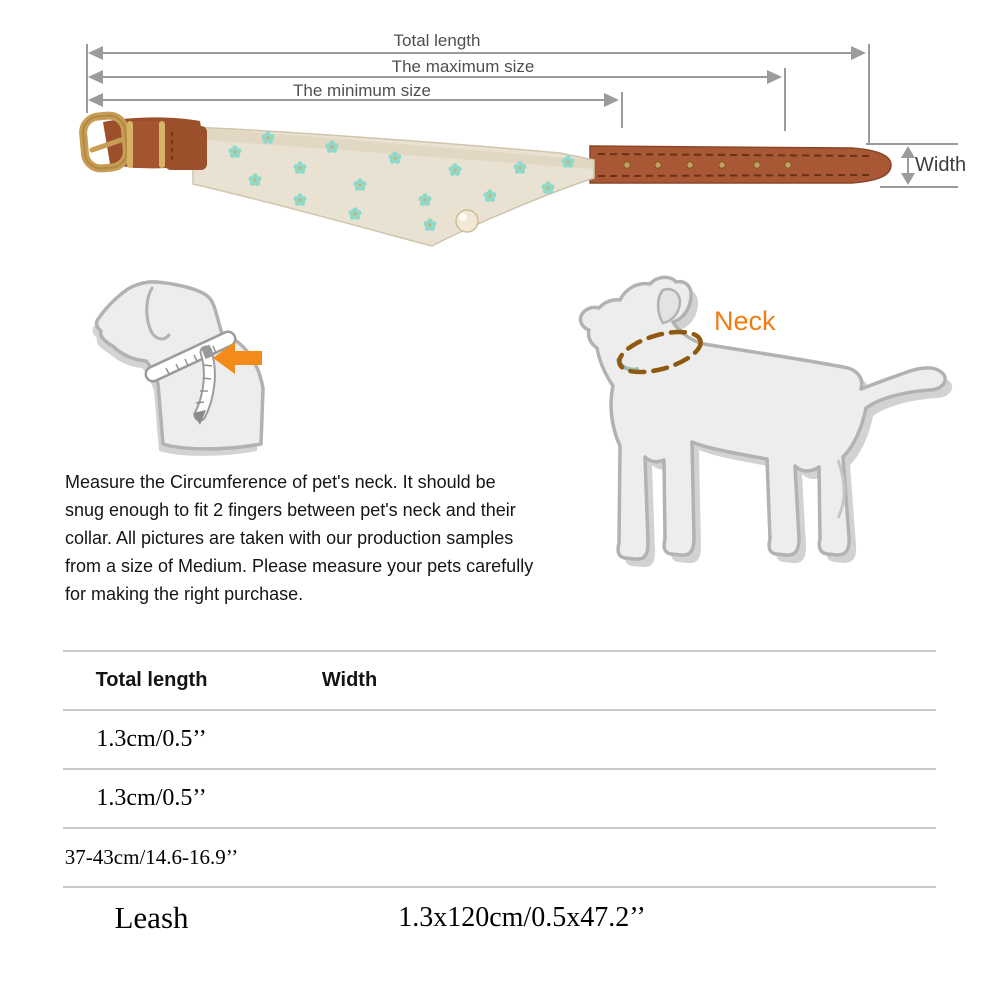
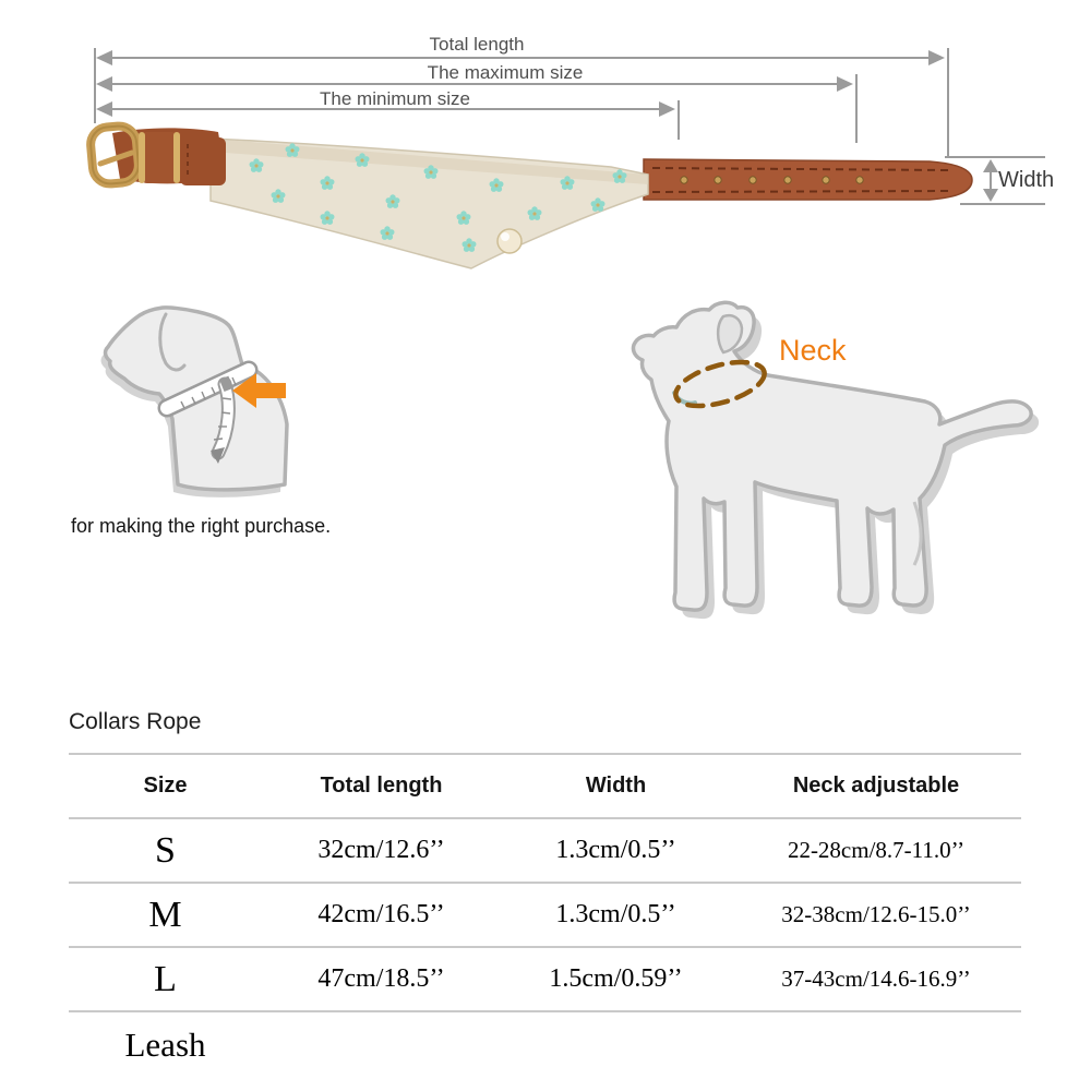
  Total length
  The maximum size
  The minimum size
  Width
  Neck
- Measure the Circumference of pet's neck. It should be
- snug enough to fit 2 fingers between pet's neck and their
- collar. All pictures are taken with our production samples
- from a size of Medium. Please measure your pets carefully
  for making the right purchase.
+ Collars Rope
+ Size
  Total length
  Width
+ Neck adjustable
+ S
+ 32cm/12.6’’
  1.3cm/0.5’’
+ 22-28cm/8.7-11.0’’
+ M
+ 42cm/16.5’’
  1.3cm/0.5’’
+ 32-38cm/12.6-15.0’’
+ L
+ 47cm/18.5’’
+ 1.5cm/0.59’’
  37-43cm/14.6-16.9’’
  Leash
- 1.3x120cm/0.5x47.2’’
